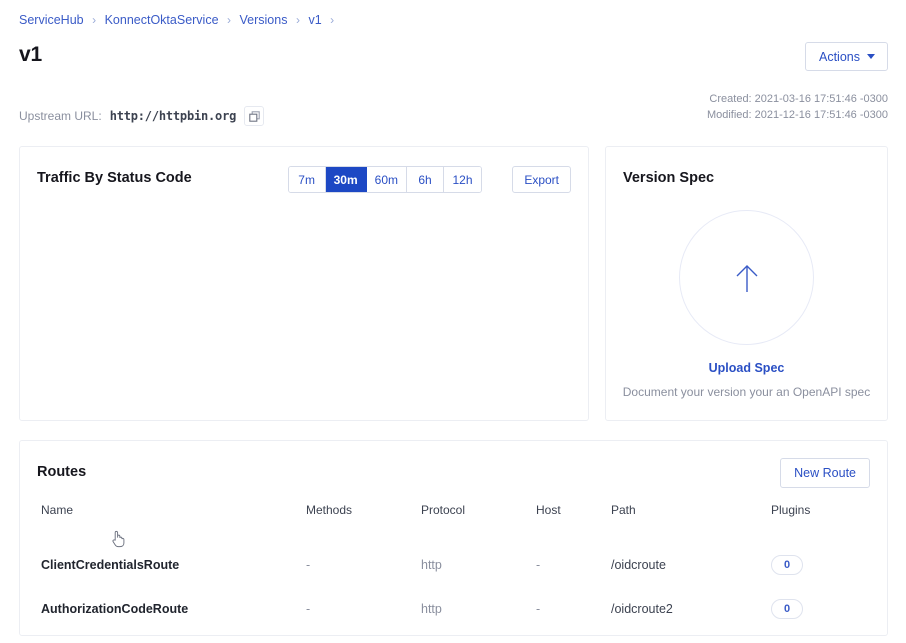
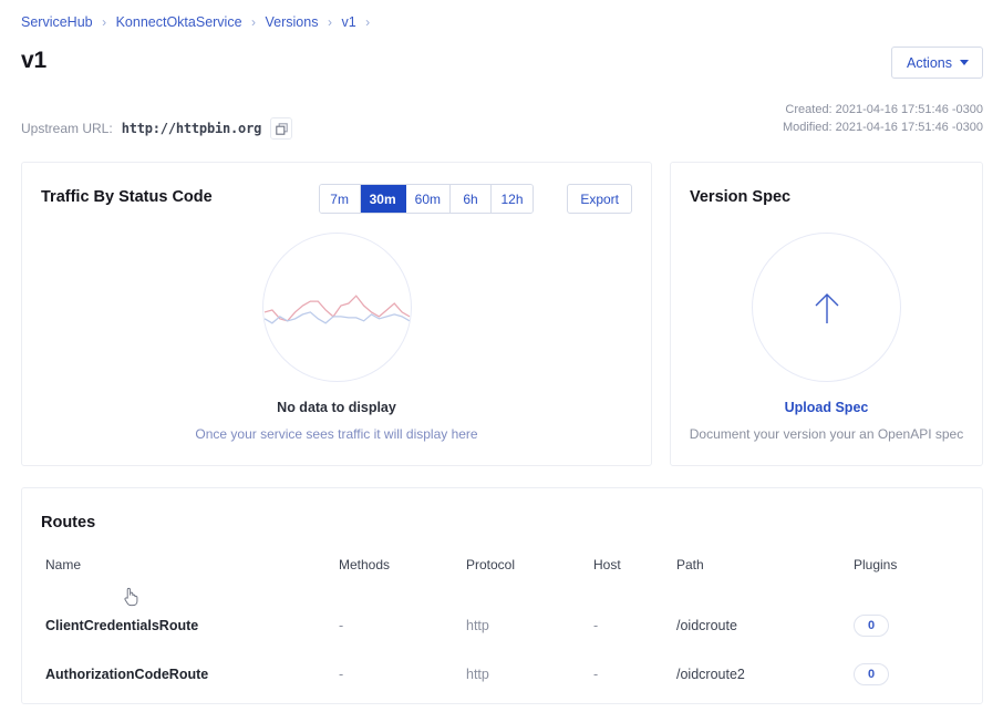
  ServiceHub › KonnectOktaService › Versions › v1 ›
  v1
  Actions
- Created: 2021-03-16 17:51:46 -0300
+ Created: 2021-04-16 17:51:46 -0300
- Modified: 2021-12-16 17:51:46 -0300
+ Modified: 2021-04-16 17:51:46 -0300
  Upstream URL:
  http://httpbin.org
  Traffic By Status Code
  7m
  30m
  60m
  6h
  12h
  Export
+ No data to display
+ Once your service sees traffic it will display here
  Version Spec
  Upload Spec
  Document your version your an OpenAPI spec
  Routes
- New Route
  Name	Methods	Protocol	Host	Path	Plugins
  ClientCredentialsRoute	-	http	-	/oidcroute	0
  AuthorizationCodeRoute	-	http	-	/oidcroute2	0
